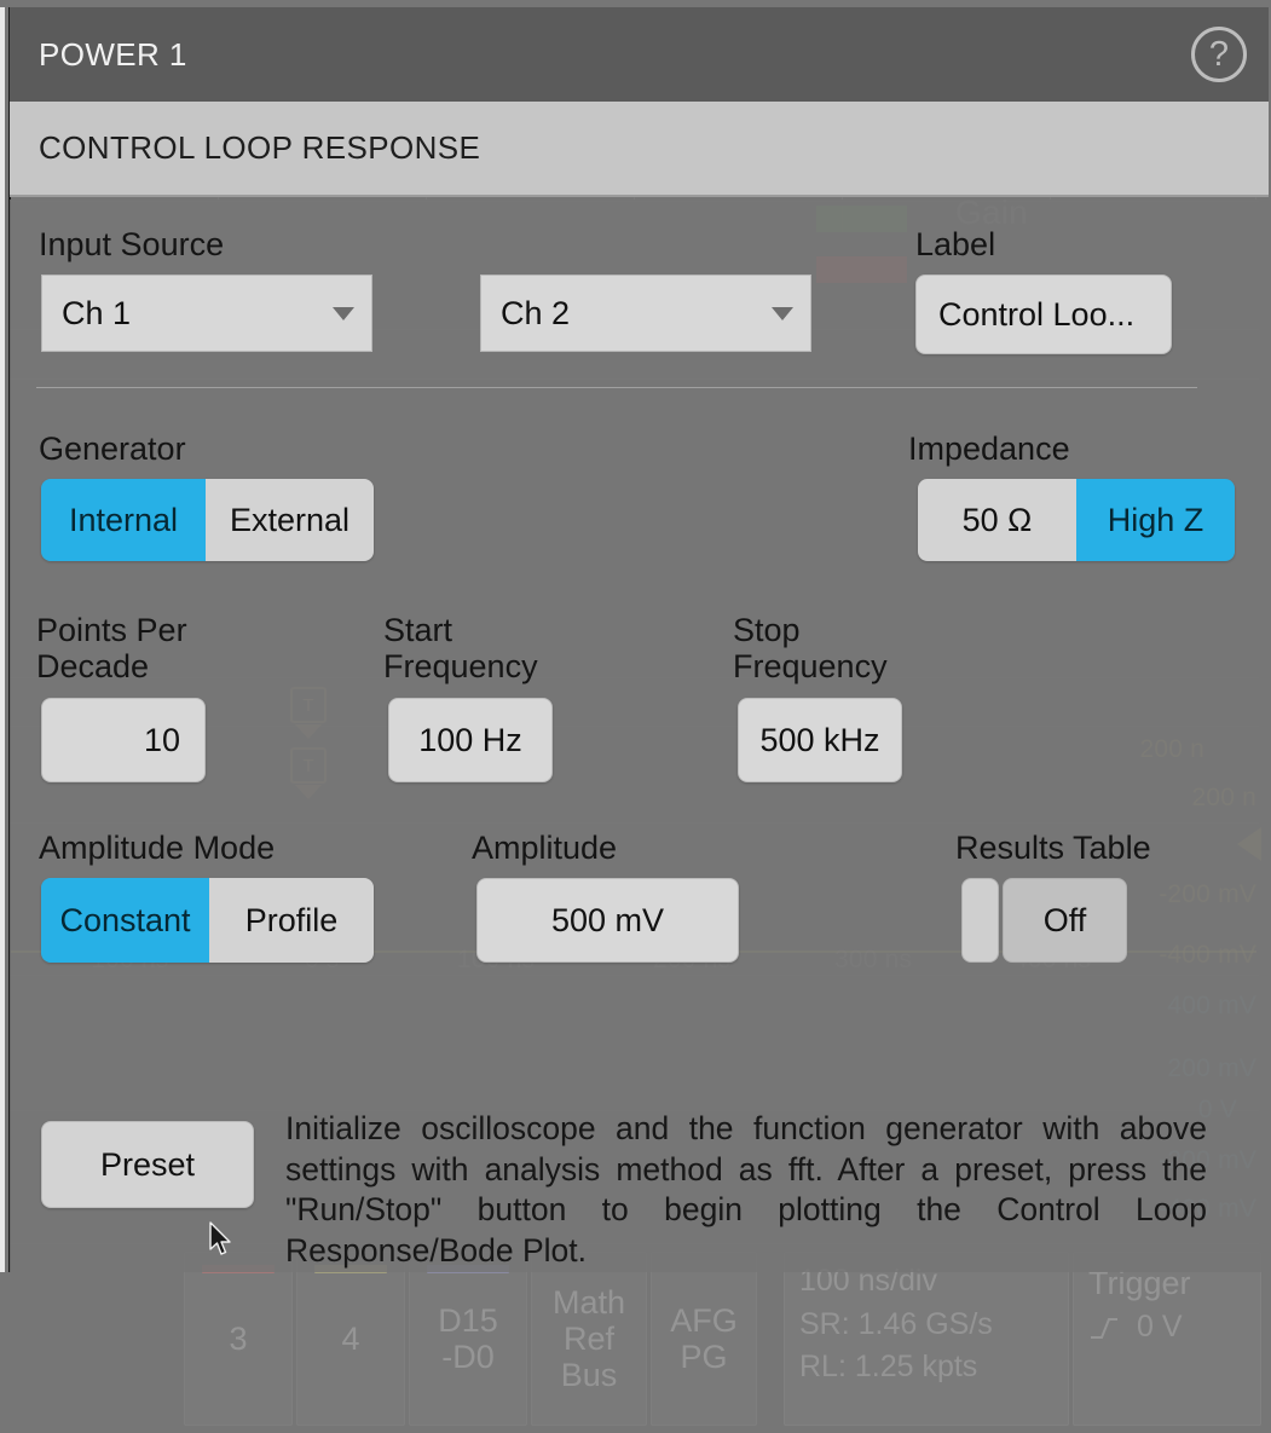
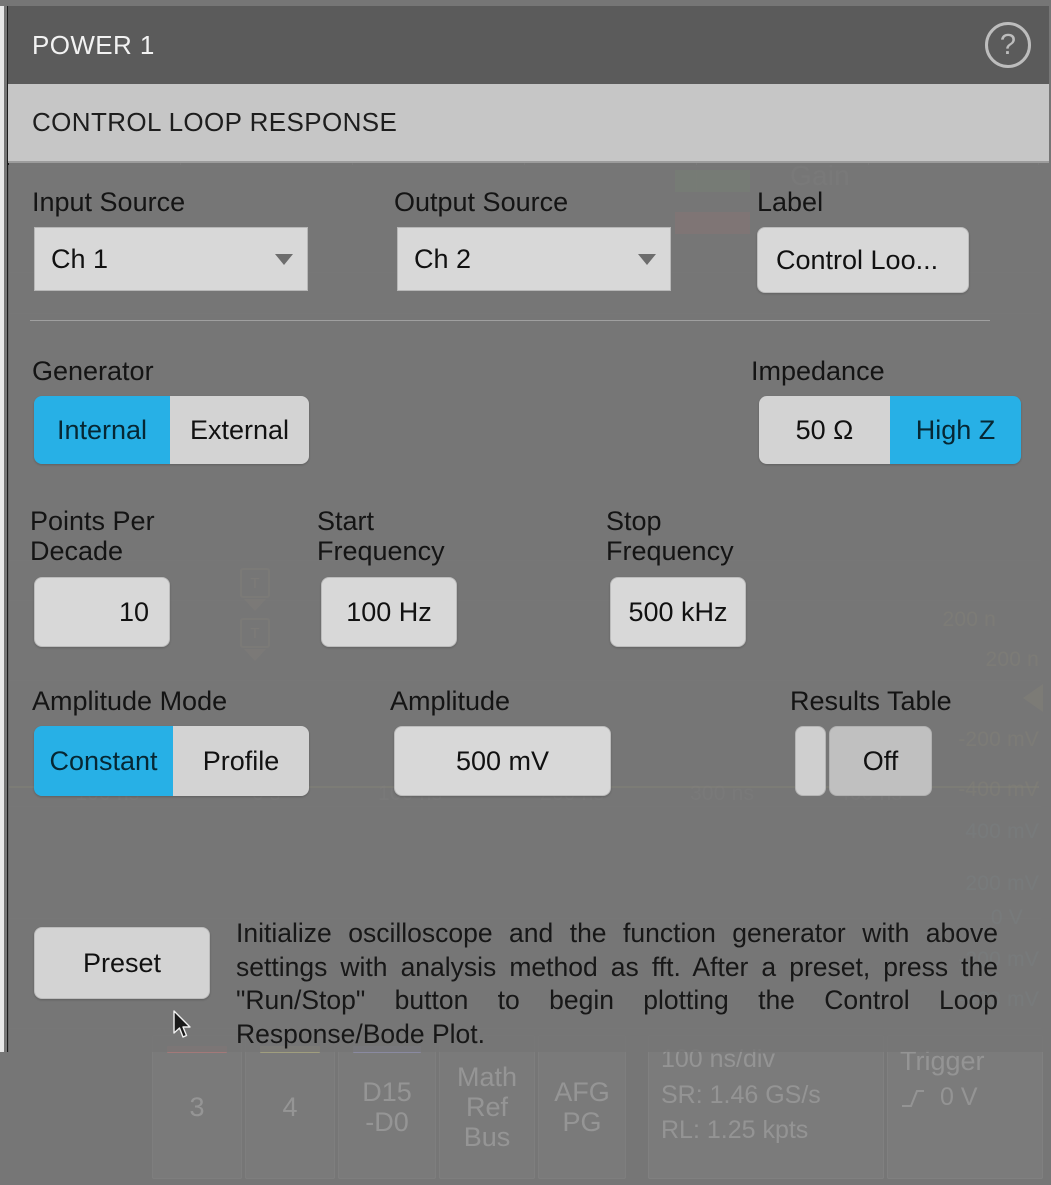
  Gain
  0 V
  -200 mV
  -400 mV
  3
  4
  D15
  -D0
  Math
  Ref
  Bus
  AFG
  PG
  100 ns/div
  SR: 1.46 GS/s
  RL: 1.25 kpts
  Trigger
  0 V
  POWER 1
  ?
  CONTROL LOOP RESPONSE
  Input Source
  Ch 1
+ Output Source
  Ch 2
  Label
  Control Loo...
  Generator
  Internal
  External
  Impedance
  50 Ω
  High Z
  Points Per
  Decade
  10
  Start
  Frequency
  100 Hz
  Stop
  Frequency
  500 kHz
  Amplitude Mode
  Constant
  Profile
  Amplitude
  500 mV
  Results Table
  Off
  Preset
  Initialize oscilloscope and the function generator with above settings with analysis method as fft. After a preset, press the "Run/Stop" button to begin plotting the Control Loop Response/Bode Plot.
